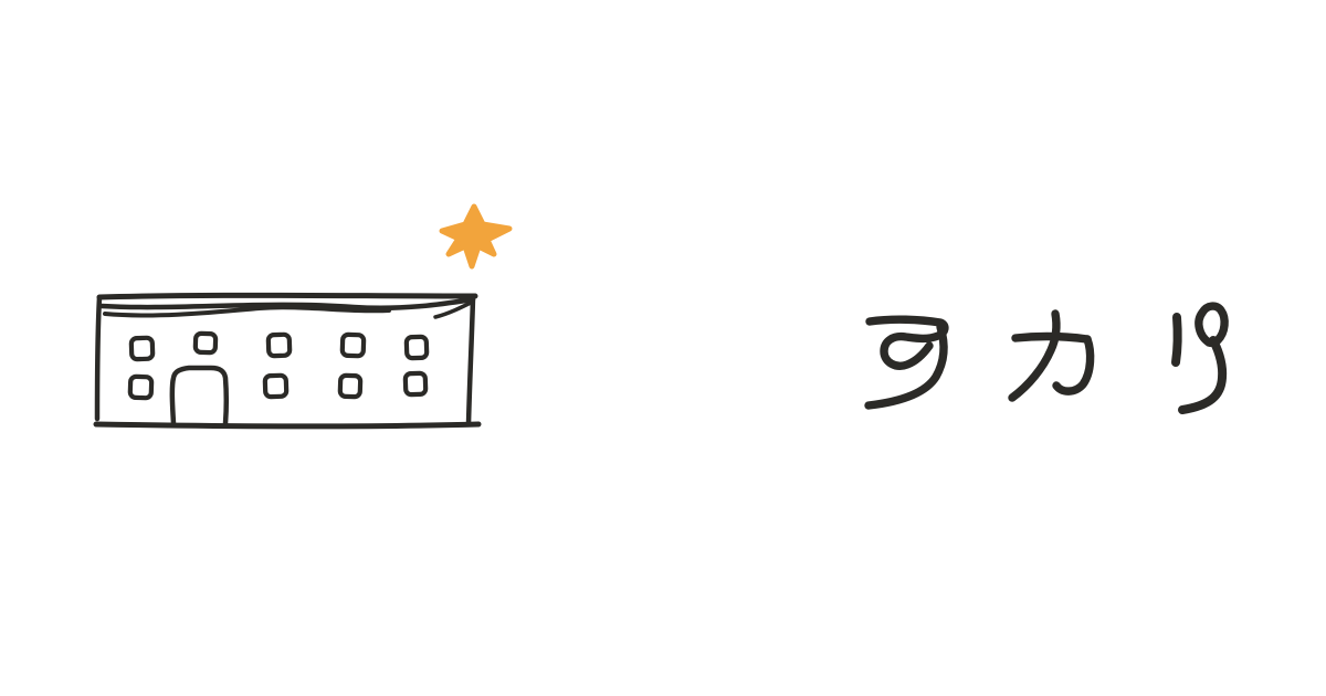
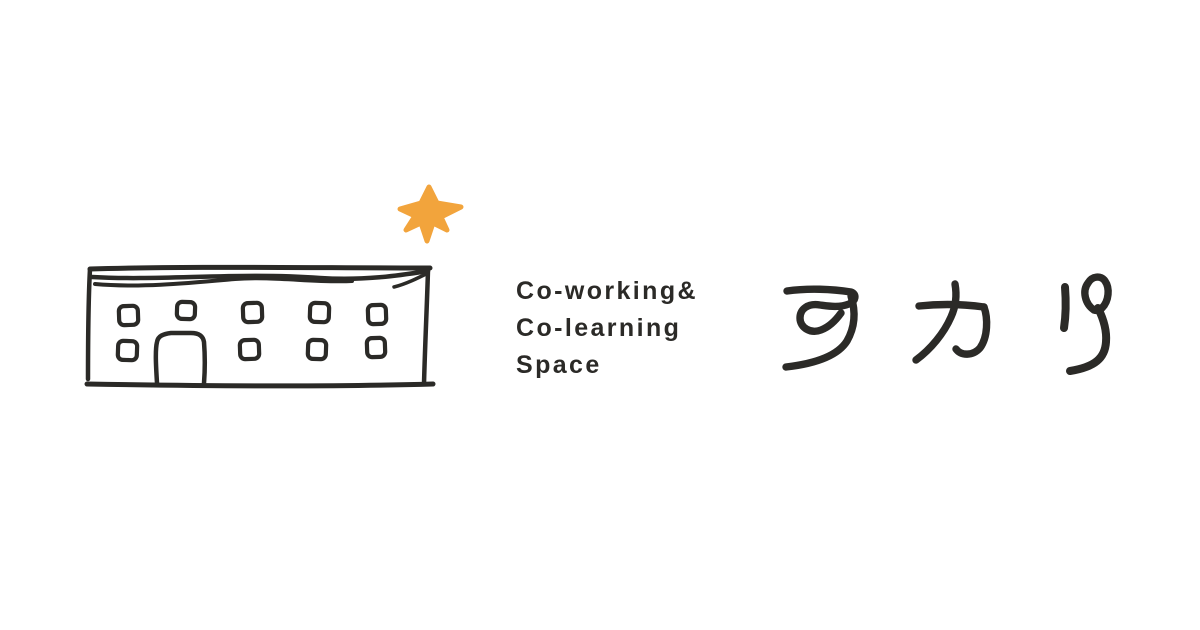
+ Co-working&
+ Co-learning
+ Space
